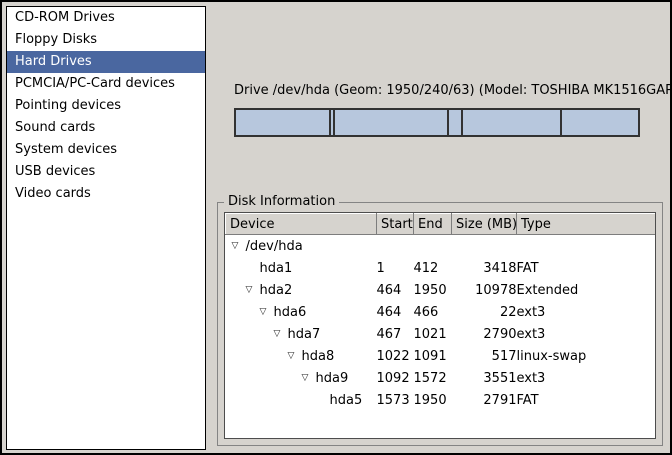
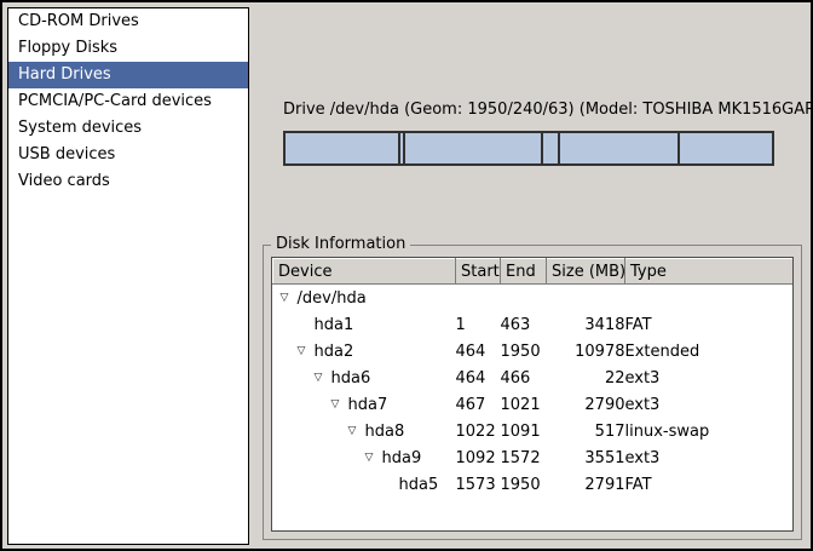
  CD-ROM Drives
  Floppy Disks
  Hard Drives
  PCMCIA/PC-Card devices
- Pointing devices
- Sound cards
  System devices
  USB devices
  Video cards
  Drive /dev/hda (Geom: 1950/240/63) (Model: TOSHIBA MK1516GAP
  Disk Information
  Device	Start	End	Size (MB)	Type
  ▽ /dev/hda
- hda1	1	412	3418	FAT
+ hda1	1	463	3418	FAT
  ▽ hda2	464	1950	10978	Extended
  ▽ hda6	464	466	22	ext3
  ▽ hda7	467	1021	2790	ext3
  ▽ hda8	1022	1091	517	linux-swap
  ▽ hda9	1092	1572	3551	ext3
  hda5	1573	1950	2791	FAT
